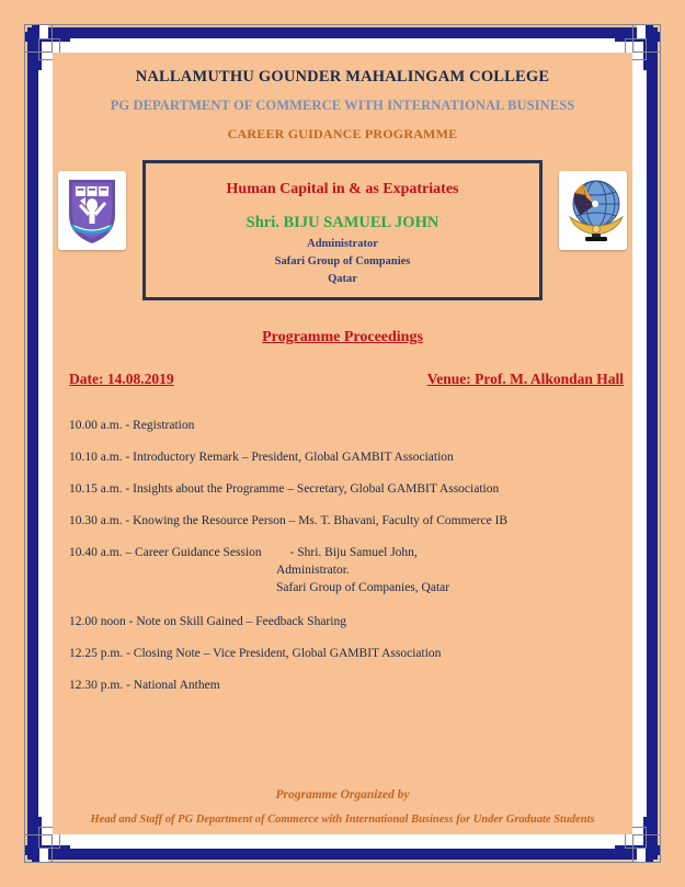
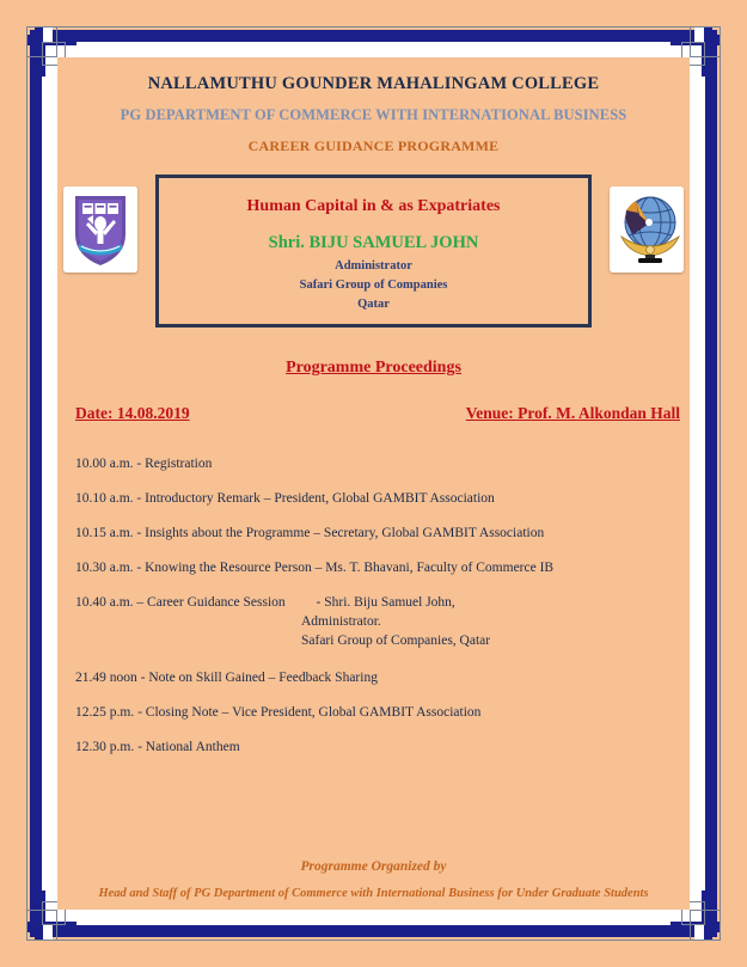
  NALLAMUTHU GOUNDER MAHALINGAM COLLEGE
  PG DEPARTMENT OF COMMERCE WITH INTERNATIONAL BUSINESS
  CAREER GUIDANCE PROGRAMME
  Human Capital in & as Expatriates
  Shri. BIJU SAMUEL JOHN
  Administrator
  Safari Group of Companies
  Qatar
  Programme Proceedings
  Date: 14.08.2019
  Venue: Prof. M. Alkondan Hall
  10.00 a.m. - Registration
  10.10 a.m. - Introductory Remark – President, Global GAMBIT Association
  10.15 a.m. - Insights about the Programme – Secretary, Global GAMBIT Association
  10.30 a.m. - Knowing the Resource Person – Ms. T. Bhavani, Faculty of Commerce IB
  10.40 a.m. – Career Guidance Session - Shri. Biju Samuel John,
  Administrator.
  Safari Group of Companies, Qatar
- 12.00 noon - Note on Skill Gained – Feedback Sharing
+ 21.49 noon - Note on Skill Gained – Feedback Sharing
  12.25 p.m. - Closing Note – Vice President, Global GAMBIT Association
  12.30 p.m. - National Anthem
  Programme Organized by
  Head and Staff of PG Department of Commerce with International Business for Under Graduate Students
